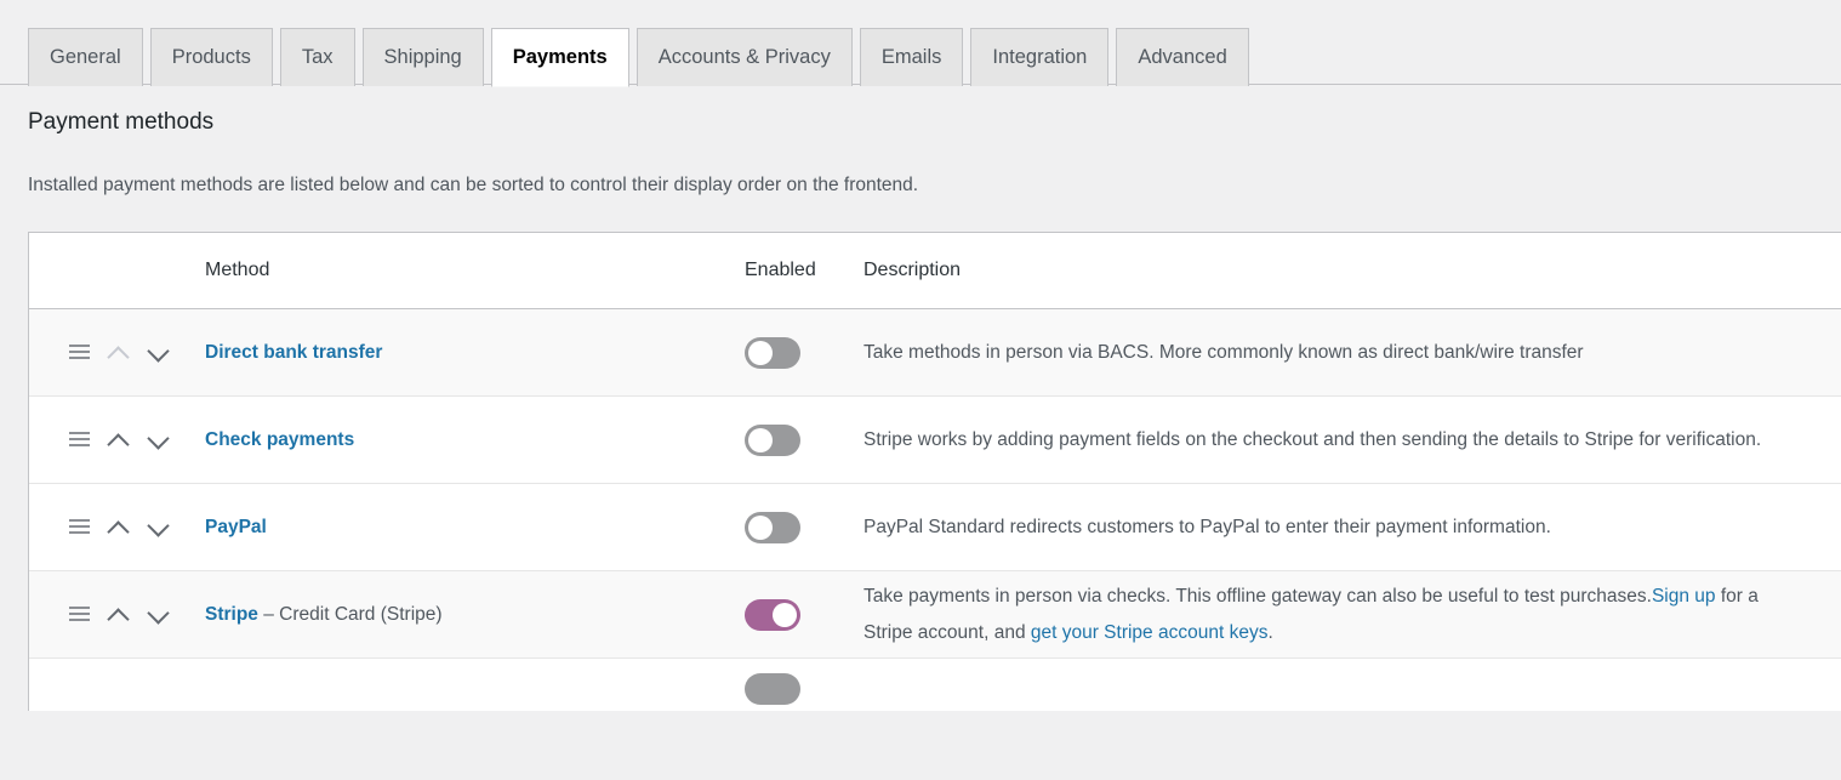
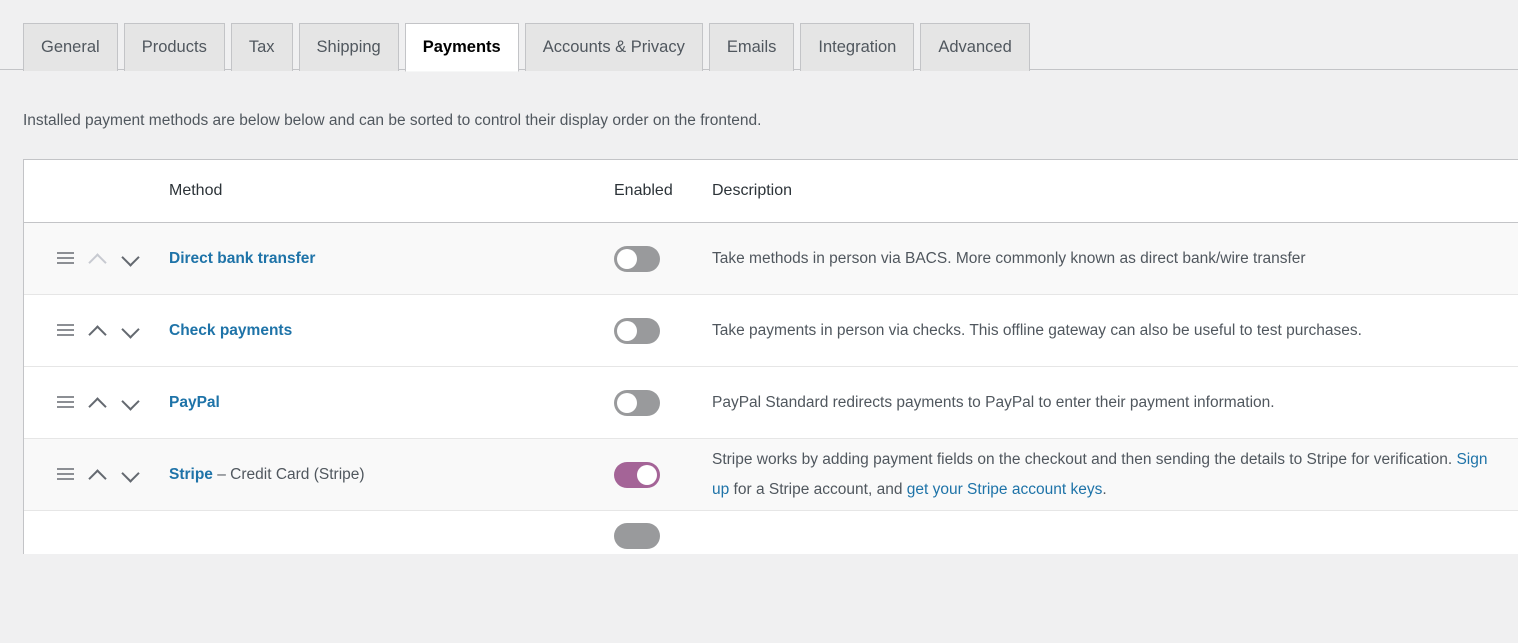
  General Products Tax Shipping Payments Accounts & Privacy Emails Integration Advanced
- Payment methods
- Installed payment methods are listed below and can be sorted to control their display order on the frontend.
+ Installed payment methods are below below and can be sorted to control their display order on the frontend.
  	Method	Enabled	Description
  	Direct bank transfer		Take methods in person via BACS. More commonly known as direct bank/wire transfer
- 	Check payments		Stripe works by adding payment fields on the checkout and then sending the details to Stripe for verification.
+ 	Check payments		Take payments in person via checks. This offline gateway can also be useful to test purchases.
- 	PayPal		PayPal Standard redirects customers to PayPal to enter their payment information.
+ 	PayPal		PayPal Standard redirects payments to PayPal to enter their payment information.
- 	Stripe – Credit Card (Stripe)		Take payments in person via checks. This offline gateway can also be useful to test purchases.Sign up for a Stripe account, and get your Stripe account keys.
+ 	Stripe – Credit Card (Stripe)		Stripe works by adding payment fields on the checkout and then sending the details to Stripe for verification. Sign up for a Stripe account, and get your Stripe account keys.
